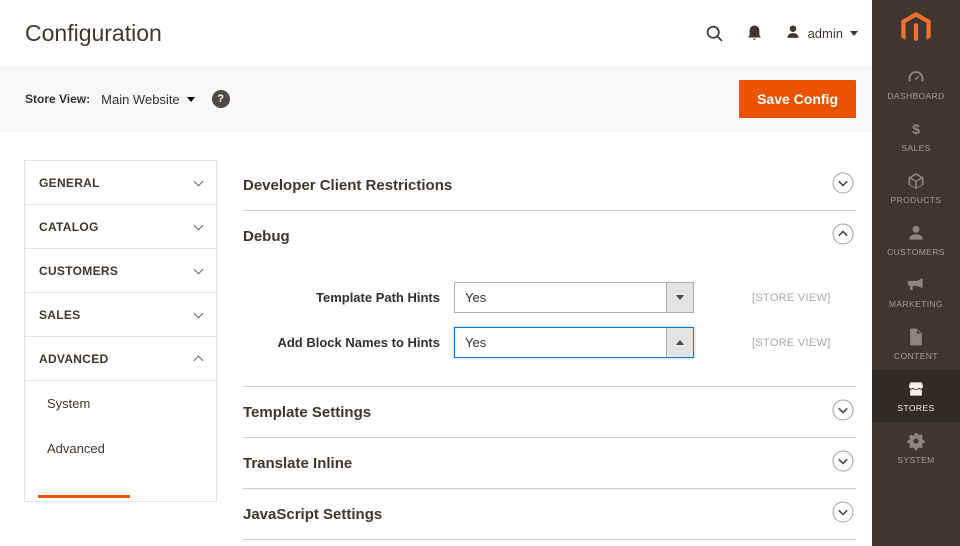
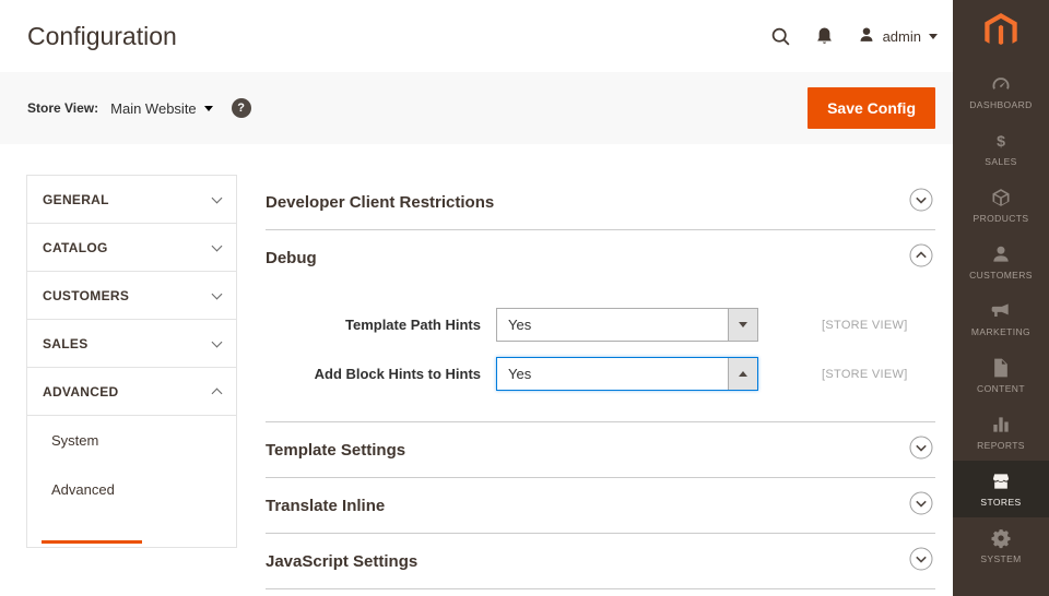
  Configuration
  admin
  Store View:
  Main Website
  ?
  Save Config
  GENERAL
  CATALOG
  CUSTOMERS
  SALES
  ADVANCED
  System
  Advanced
  Developer Client Restrictions
  Debug
  Template Path Hints
  Yes
  [STORE VIEW]
- Add Block Names to Hints
+ Add Block Hints to Hints
  Yes
  [STORE VIEW]
  Template Settings
  Translate Inline
  JavaScript Settings
  DASHBOARD
  $
  SALES
  PRODUCTS
  CUSTOMERS
  MARKETING
  CONTENT
+ REPORTS
  STORES
  SYSTEM
